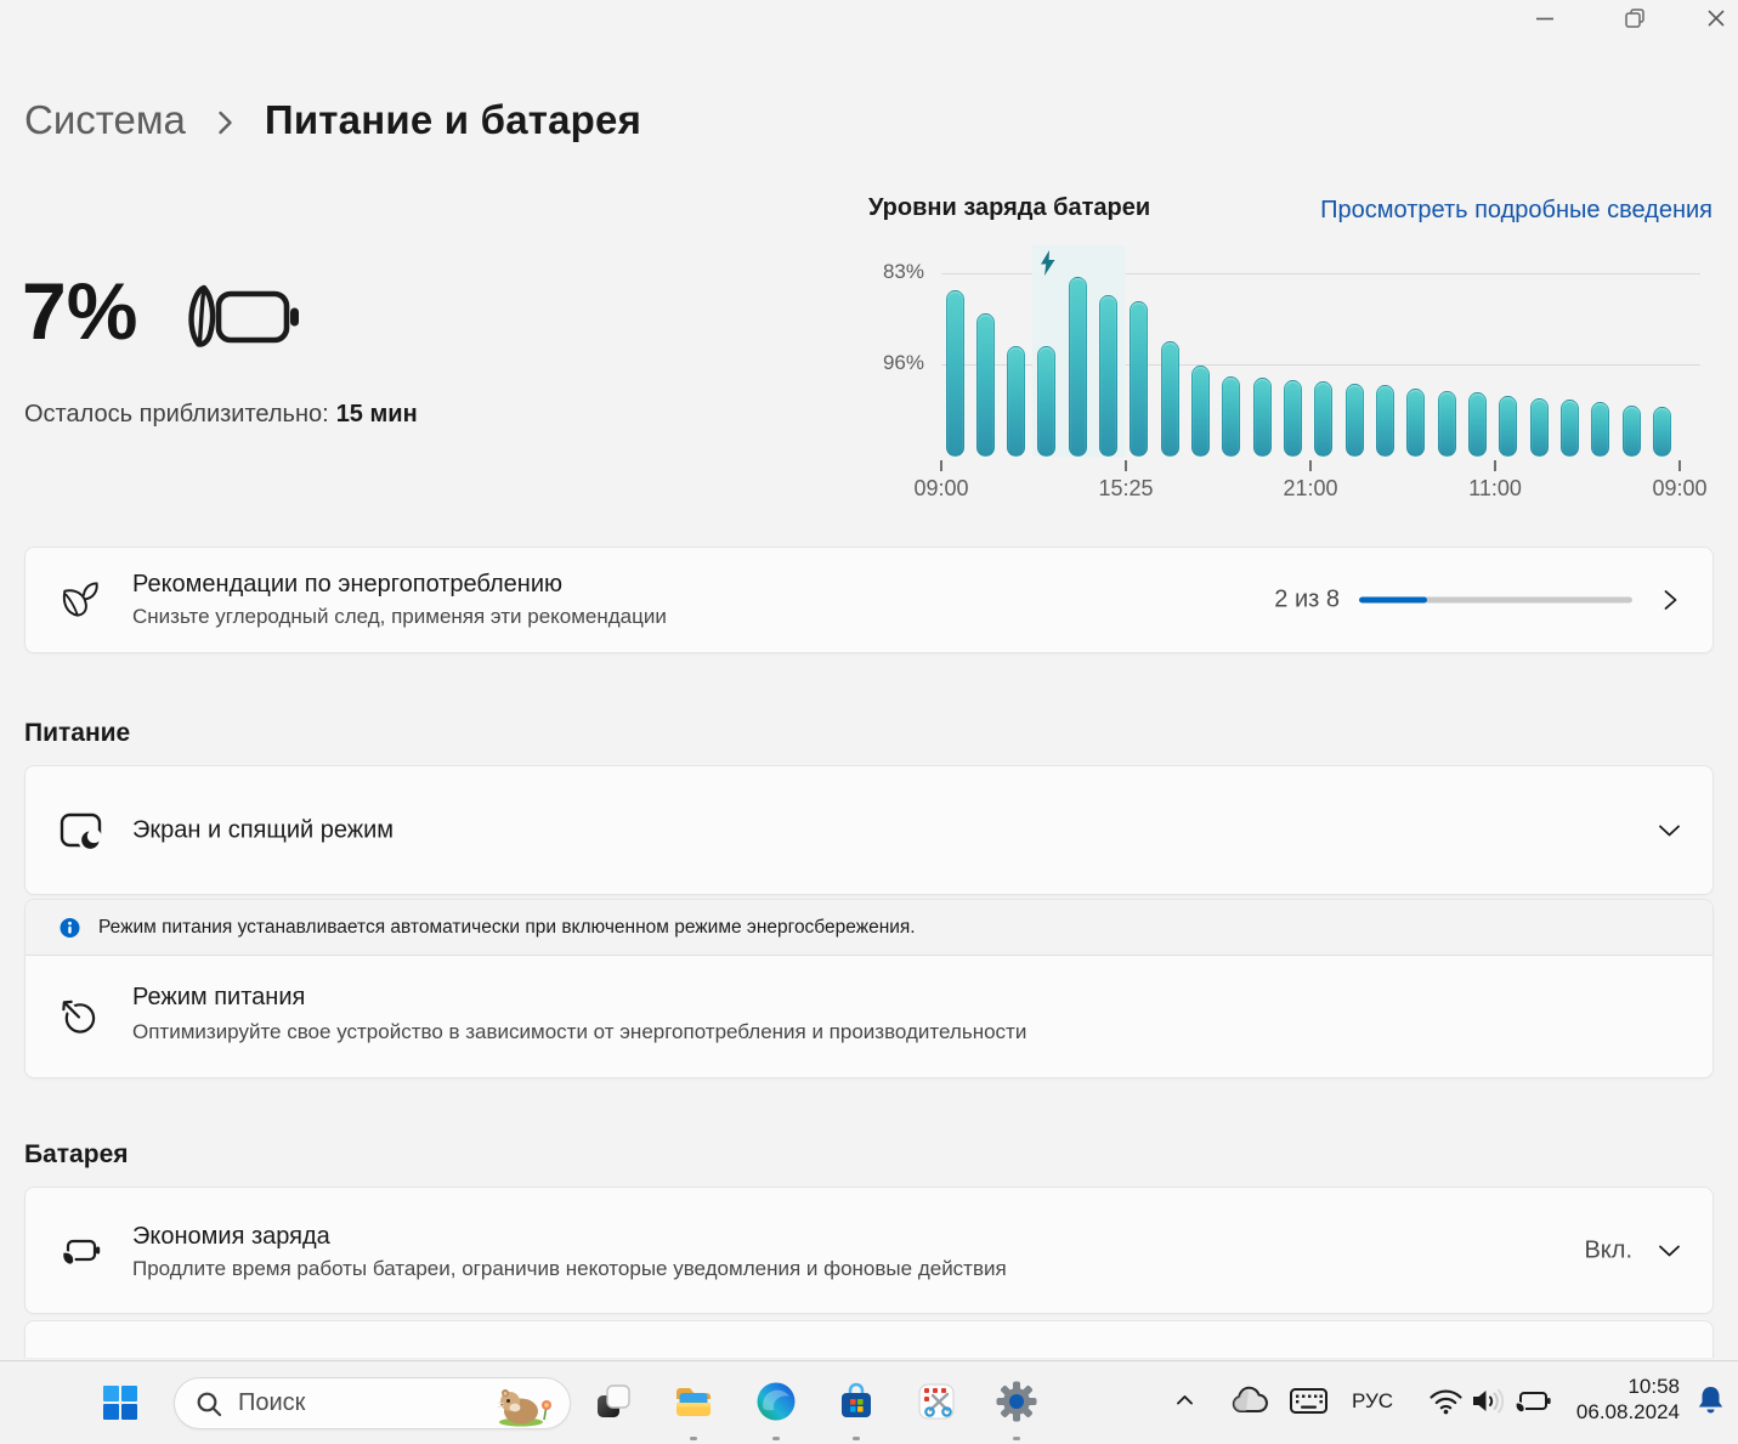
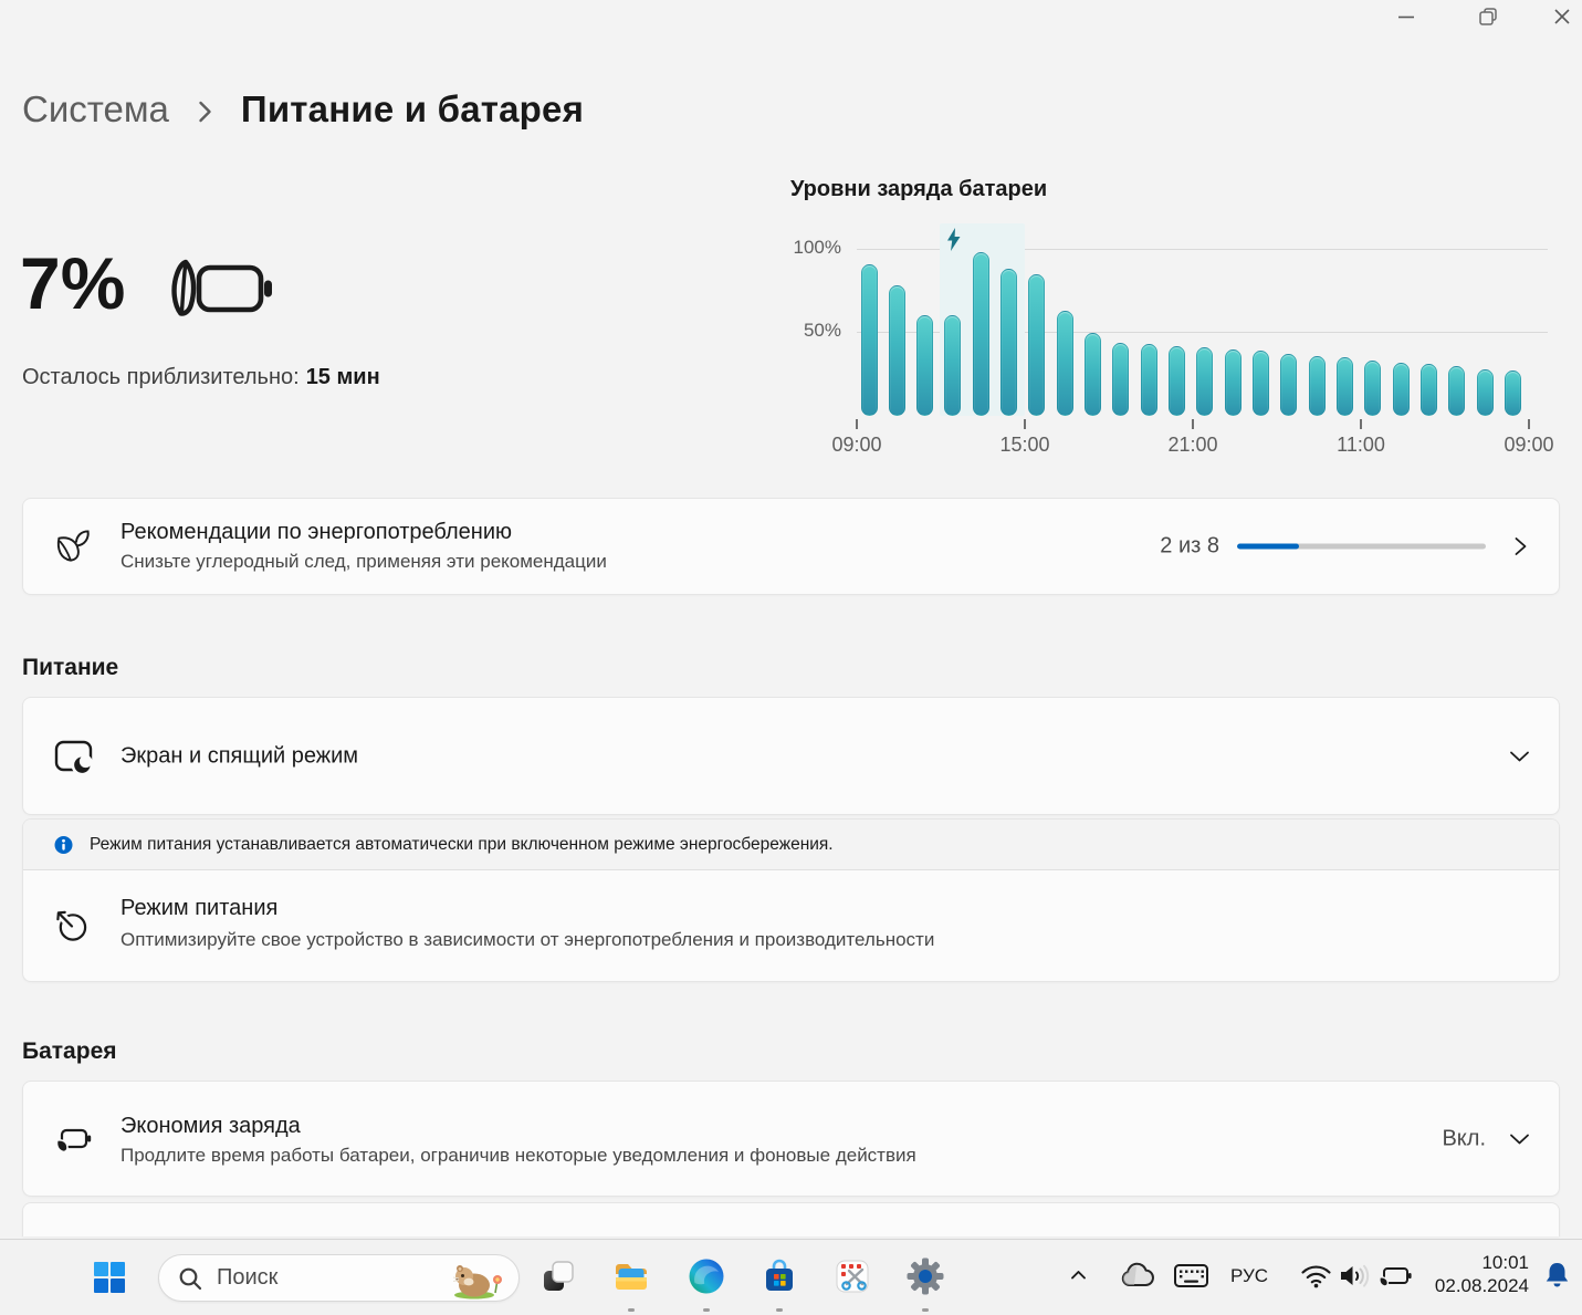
  Система
  Питание и батарея
  7%
  Осталось приблизительно: 15 мин
  Уровни заряда батареи
- Просмотреть подробные сведения
- 83%
+ 100%
- 96%
+ 50%
  09:00
- 15:25
+ 15:00
  21:00
  11:00
  09:00
  Рекомендации по энергопотреблению
  Снизьте углеродный след, применяя эти рекомендации
  2 из 8
  Питание
  Экран и спящий режим
  Режим питания устанавливается автоматически при включенном режиме энергосбережения.
  Режим питания
  Оптимизируйте свое устройство в зависимости от энергопотребления и производительности
  Батарея
  Экономия заряда
  Продлите время работы батареи, ограничив некоторые уведомления и фоновые действия
  Вкл.
  Поиск
  РУС
- 10:58
+ 10:01
- 06.08.2024
+ 02.08.2024
